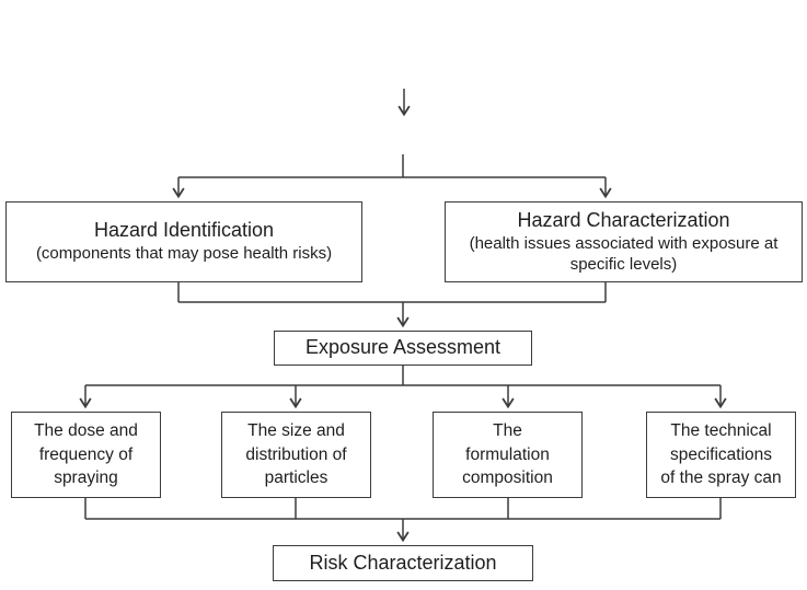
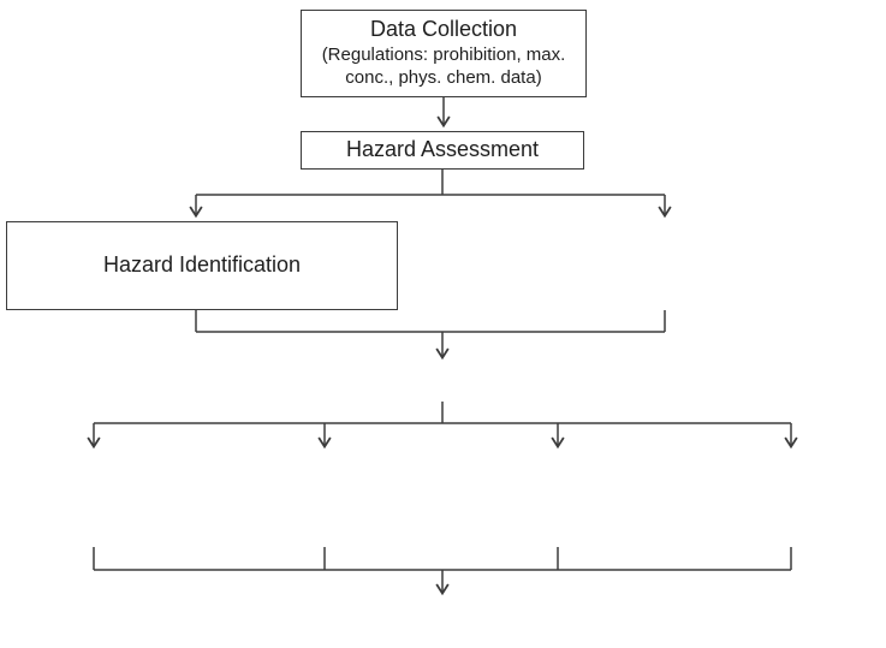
+ Data Collection
+ (Regulations: prohibition, max.
+ conc., phys. chem. data)
+ Hazard Assessment
  Hazard Identification
- (components that may pose health risks)
- Hazard Characterization
- (health issues associated with exposure at
- specific levels)
- Exposure Assessment
- The dose and
- frequency of
- spraying
- The size and
- distribution of
- particles
- The
- formulation
- composition
- The technical
- specifications
- of the spray can
- Risk Characterization
